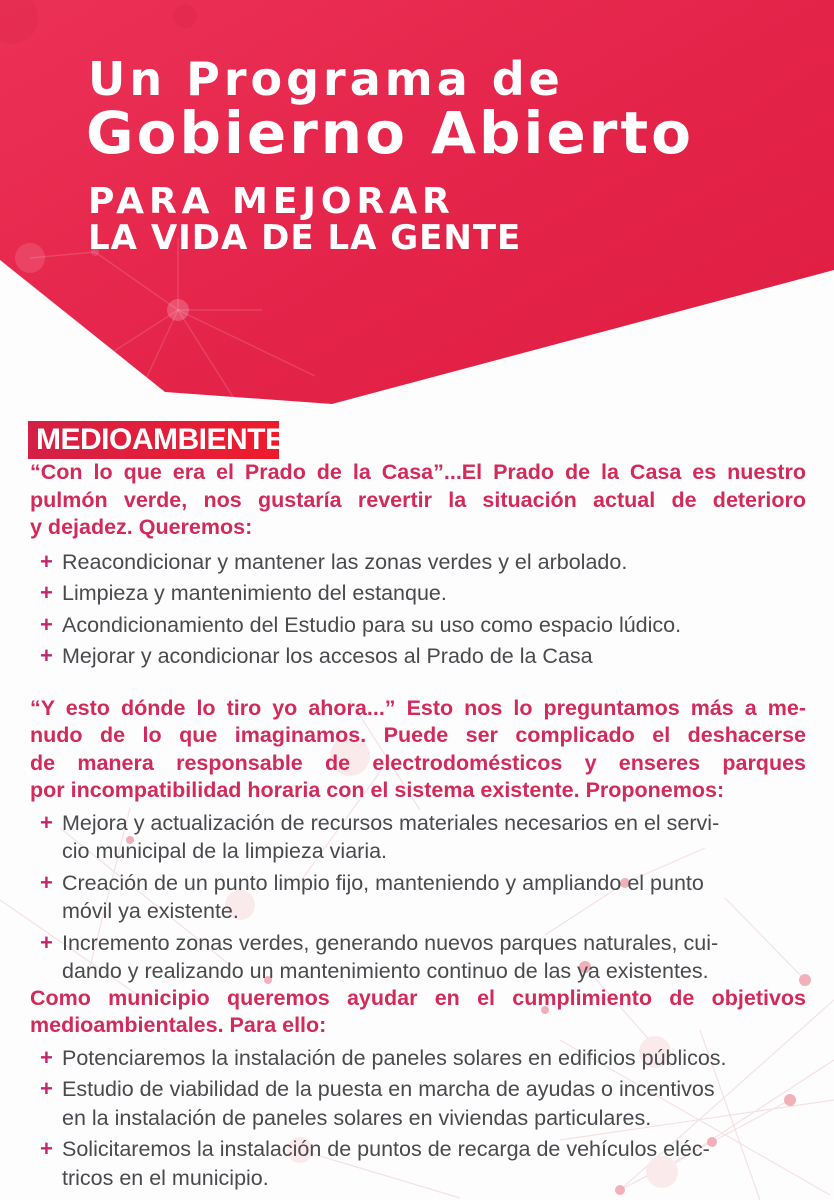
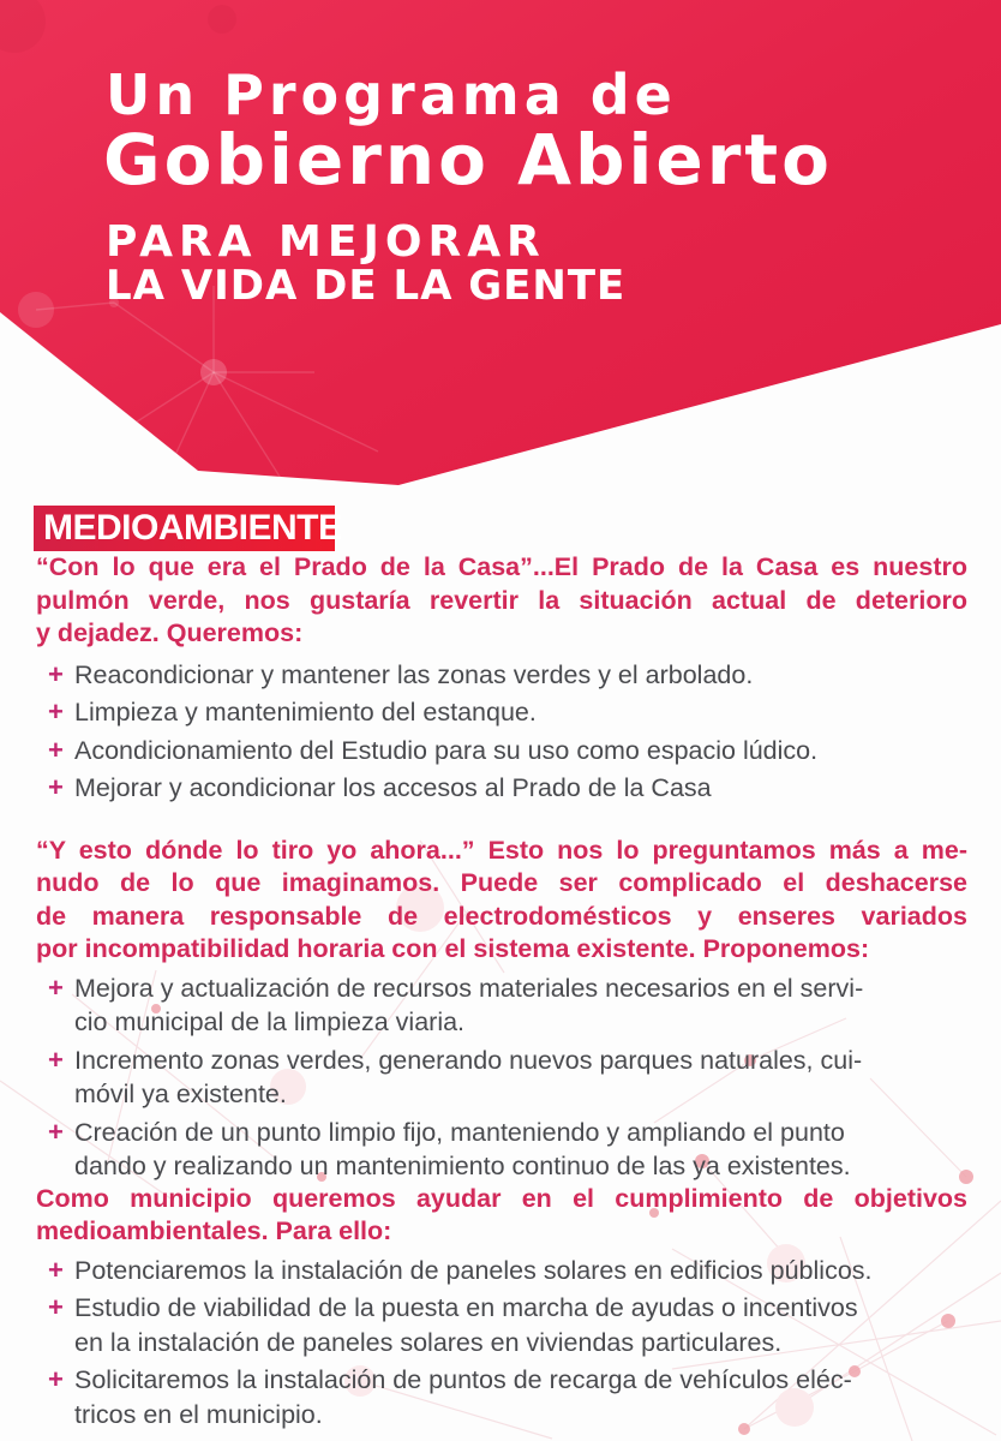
  Un Programa de
  Gobierno Abierto
  PARA MEJORAR
  LA VIDA DE LA GENTE
  MEDIOAMBIENTE
  “Con lo que era el Prado de la Casa”...El Prado de la Casa es nuestro
  pulmón verde, nos gustaría revertir la situación actual de deterioro
  y dejadez. Queremos:
  +
  Reacondicionar y mantener las zonas verdes y el arbolado.
  +
  Limpieza y mantenimiento del estanque.
  +
  Acondicionamiento del Estudio para su uso como espacio lúdico.
  +
  Mejorar y acondicionar los accesos al Prado de la Casa
  “Y esto dónde lo tiro yo ahora...” Esto nos lo preguntamos más a me-
  nudo de lo que imaginamos. Puede ser complicado el deshacerse
- de manera responsable de electrodomésticos y enseres parques
+ de manera responsable de electrodomésticos y enseres variados
  por incompatibilidad horaria con el sistema existente. Proponemos:
  +
  Mejora y actualización de recursos materiales necesarios en el servi-
  cio municipal de la limpieza viaria.
  +
- Creación de un punto limpio fijo, manteniendo y ampliando el punto
+ Incremento zonas verdes, generando nuevos parques naturales, cui-
  móvil ya existente.
  +
- Incremento zonas verdes, generando nuevos parques naturales, cui-
+ Creación de un punto limpio fijo, manteniendo y ampliando el punto
  dando y realizando un mantenimiento continuo de las ya existentes.
  Como municipio queremos ayudar en el cumplimiento de objetivos
  medioambientales. Para ello:
  +
  Potenciaremos la instalación de paneles solares en edificios públicos.
  +
  Estudio de viabilidad de la puesta en marcha de ayudas o incentivos
  en la instalación de paneles solares en viviendas particulares.
  +
  Solicitaremos la instalación de puntos de recarga de vehículos eléc-
  tricos en el municipio.
